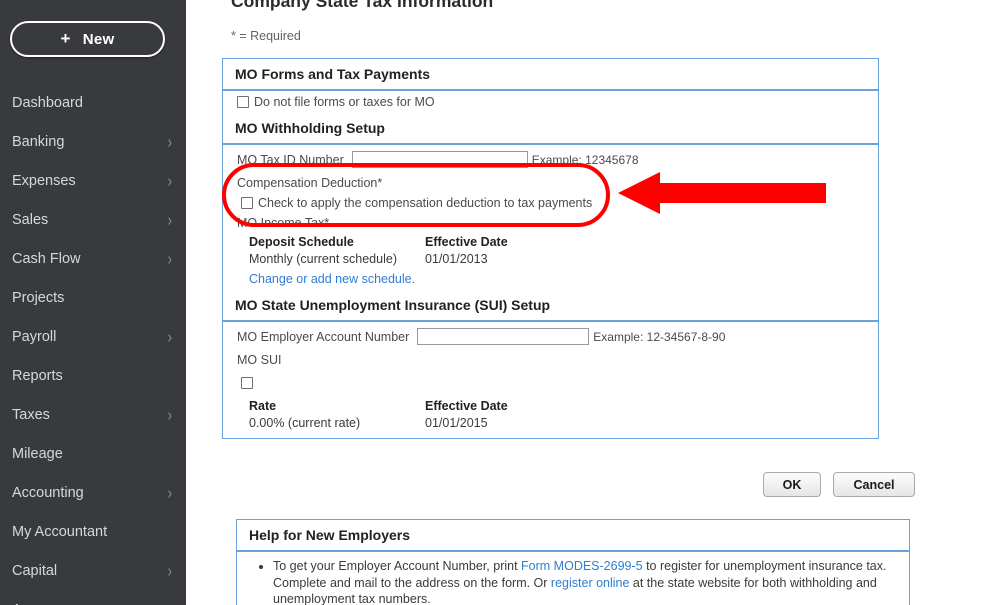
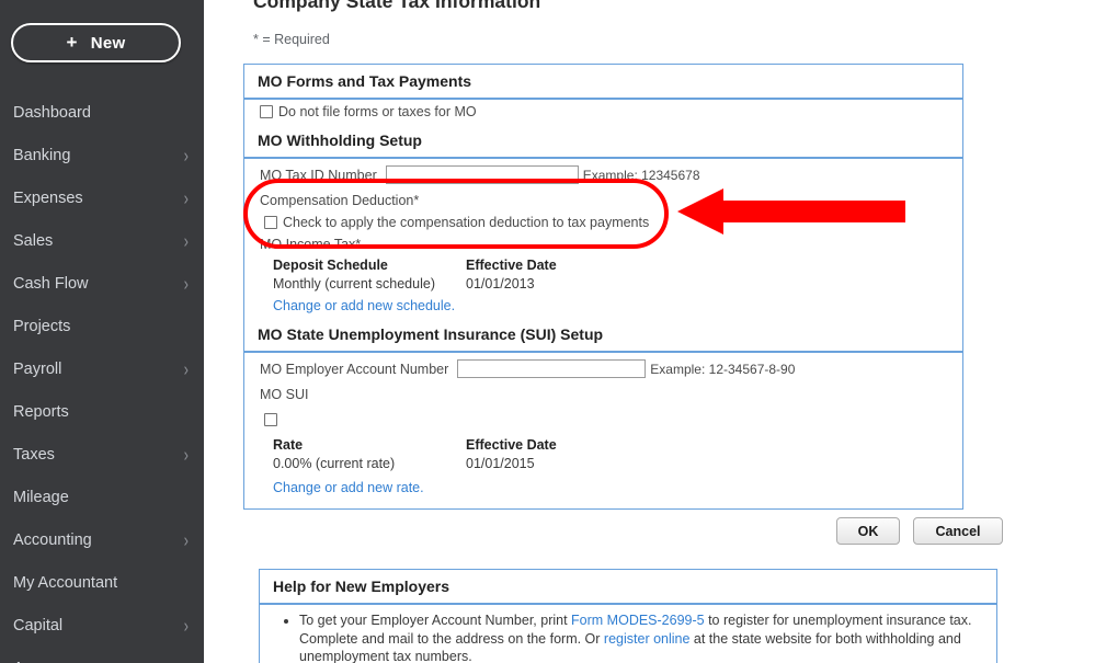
  +
  New
  Dashboard
  Banking
  ›
  Expenses
  ›
  Sales
  ›
  Cash Flow
  ›
  Projects
  Payroll
  ›
  Reports
  Taxes
  ›
  Mileage
  Accounting
  ›
  My Accountant
  Capital
  ›
  Company State Tax Information
  * = Required
  MO Forms and Tax Payments
  Do not file forms or taxes for MO
  MO Withholding Setup
  MO Tax ID Number
  Example: 12345678
  Compensation Deduction*
  Check to apply the compensation deduction to tax payments
  MO Income Tax*
  Deposit Schedule
  Effective Date
  Monthly (current schedule)
  01/01/2013
  Change or add new schedule.
  MO State Unemployment Insurance (SUI) Setup
  MO Employer Account Number
  Example: 12-34567-8-90
  MO SUI
  Rate
  Effective Date
  0.00% (current rate)
  01/01/2015
+ Change or add new rate.
  OK
  Cancel
  Help for New Employers
  To get your Employer Account Number, print Form MODES-2699-5 to register for unemployment insurance tax. Complete and mail to the address on the form. Or register online at the state website for both withholding and unemployment tax numbers.
